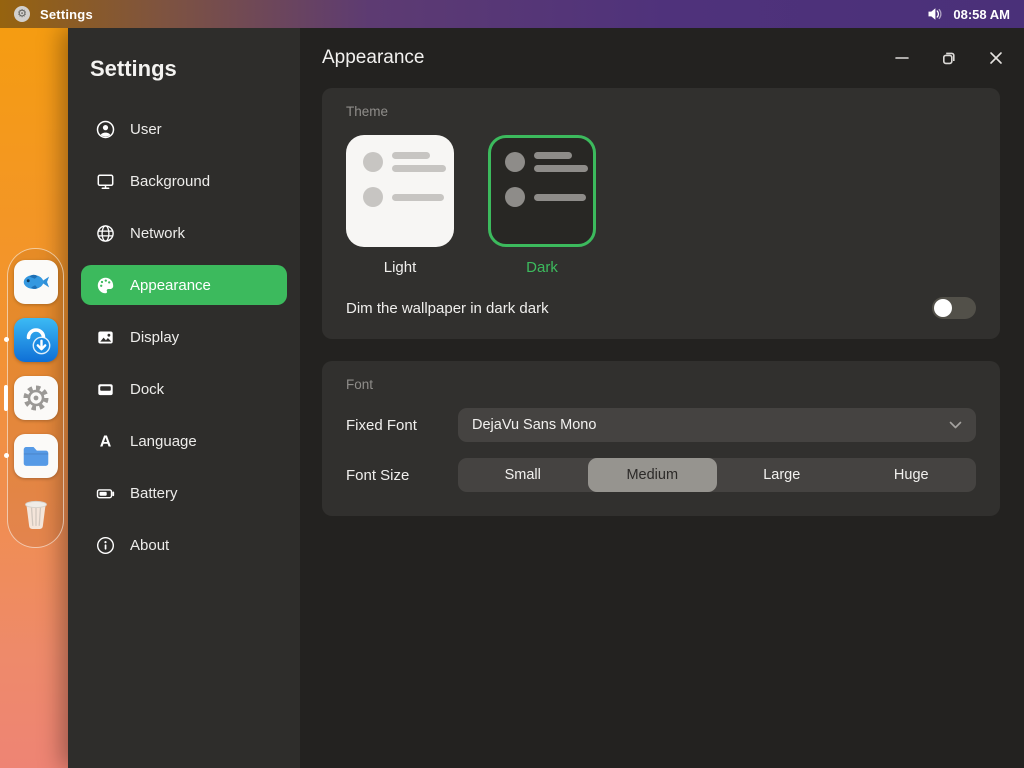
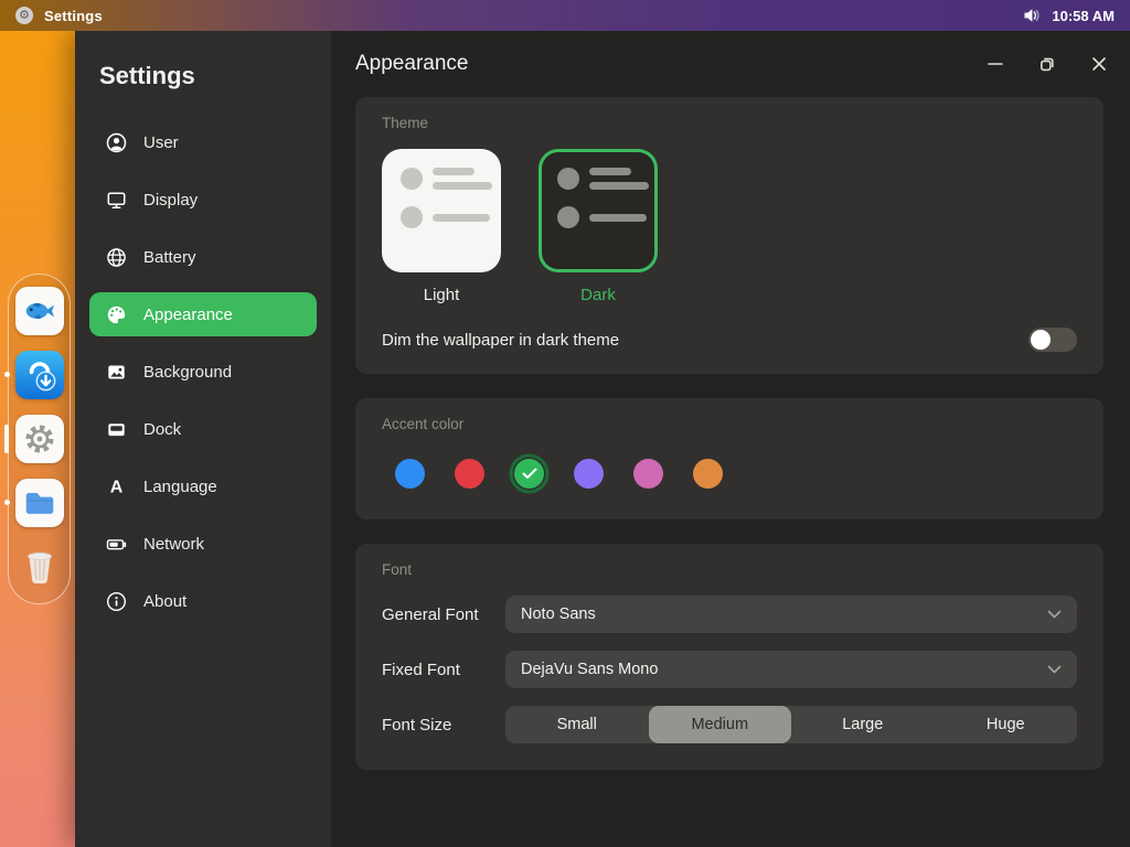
  ⚙
  Settings
- 08:58 AM
+ 10:58 AM
  Settings
  User
- Background
+ Display
- Network
+ Battery
  Appearance
- Display
+ Background
  Dock
  A
  Language
- Battery
+ Network
  About
  Appearance
  Theme
  Light
  Dark
- Dim the wallpaper in dark dark
+ Dim the wallpaper in dark theme
+ Accent color
  Font
+ General Font
+ Noto Sans
  Fixed Font
  DejaVu Sans Mono
  Font Size
  Small
  Medium
  Large
  Huge
